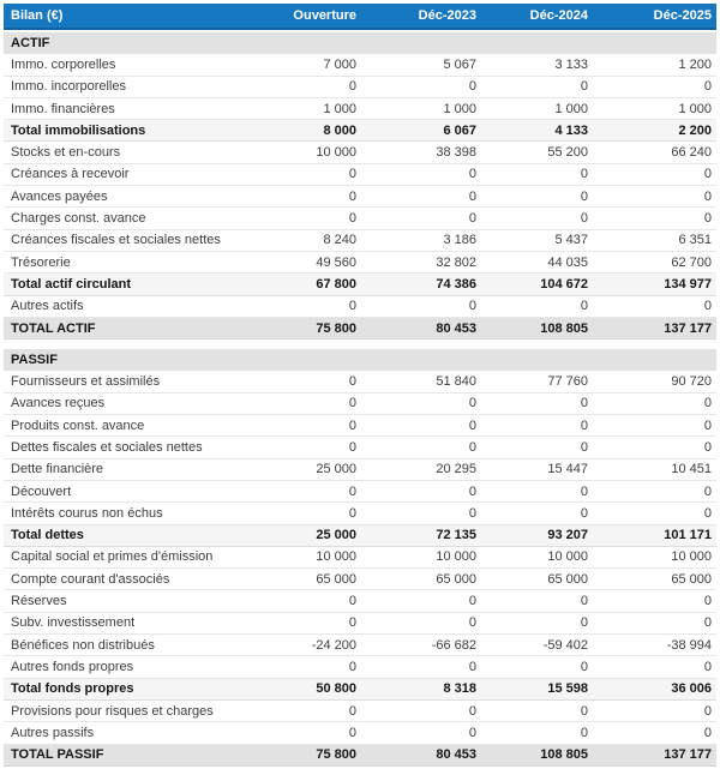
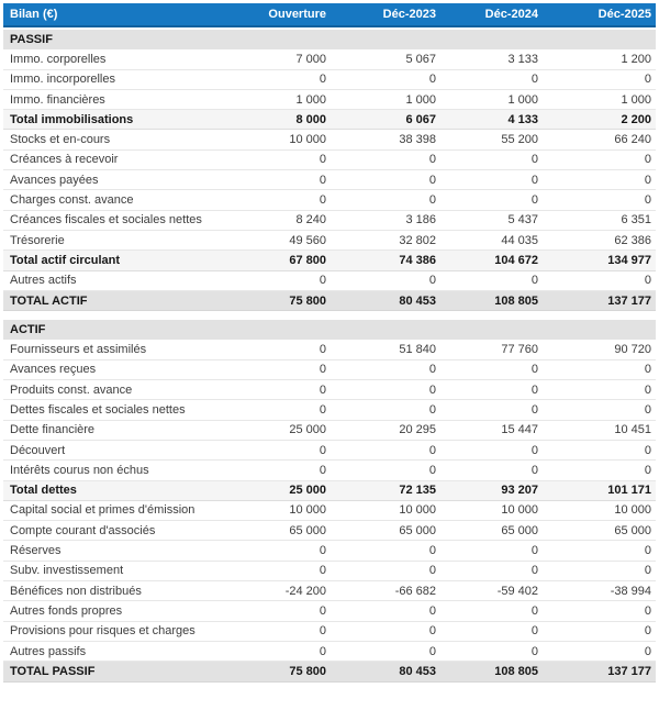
  Bilan (€)
  Ouverture
  Déc-2023
  Déc-2024
  Déc-2025
- ACTIF
+ PASSIF
  Immo. corporelles
  7 000
  5 067
  3 133
  1 200
  Immo. incorporelles
  0
  0
  0
  0
  Immo. financières
  1 000
  1 000
  1 000
  1 000
  Total immobilisations
  8 000
  6 067
  4 133
  2 200
  Stocks et en-cours
  10 000
  38 398
  55 200
  66 240
  Créances à recevoir
  0
  0
  0
  0
  Avances payées
  0
  0
  0
  0
  Charges const. avance
  0
  0
  0
  0
  Créances fiscales et sociales nettes
  8 240
  3 186
  5 437
  6 351
  Trésorerie
  49 560
  32 802
  44 035
- 62 700
+ 62 386
  Total actif circulant
  67 800
  74 386
  104 672
  134 977
  Autres actifs
  0
  0
  0
  0
  TOTAL ACTIF
  75 800
  80 453
  108 805
  137 177
- PASSIF
+ ACTIF
  Fournisseurs et assimilés
  0
  51 840
  77 760
  90 720
  Avances reçues
  0
  0
  0
  0
  Produits const. avance
  0
  0
  0
  0
  Dettes fiscales et sociales nettes
  0
  0
  0
  0
  Dette financière
  25 000
  20 295
  15 447
  10 451
  Découvert
  0
  0
  0
  0
  Intérêts courus non échus
  0
  0
  0
  0
  Total dettes
  25 000
  72 135
  93 207
  101 171
  Capital social et primes d'émission
  10 000
  10 000
  10 000
  10 000
  Compte courant d'associés
  65 000
  65 000
  65 000
  65 000
  Réserves
  0
  0
  0
  0
  Subv. investissement
  0
  0
  0
  0
  Bénéfices non distribués
  -24 200
  -66 682
  -59 402
  -38 994
  Autres fonds propres
  0
  0
  0
  0
- Total fonds propres
- 50 800
- 8 318
- 15 598
- 36 006
  Provisions pour risques et charges
  0
  0
  0
  0
  Autres passifs
  0
  0
  0
  0
  TOTAL PASSIF
  75 800
  80 453
  108 805
  137 177
